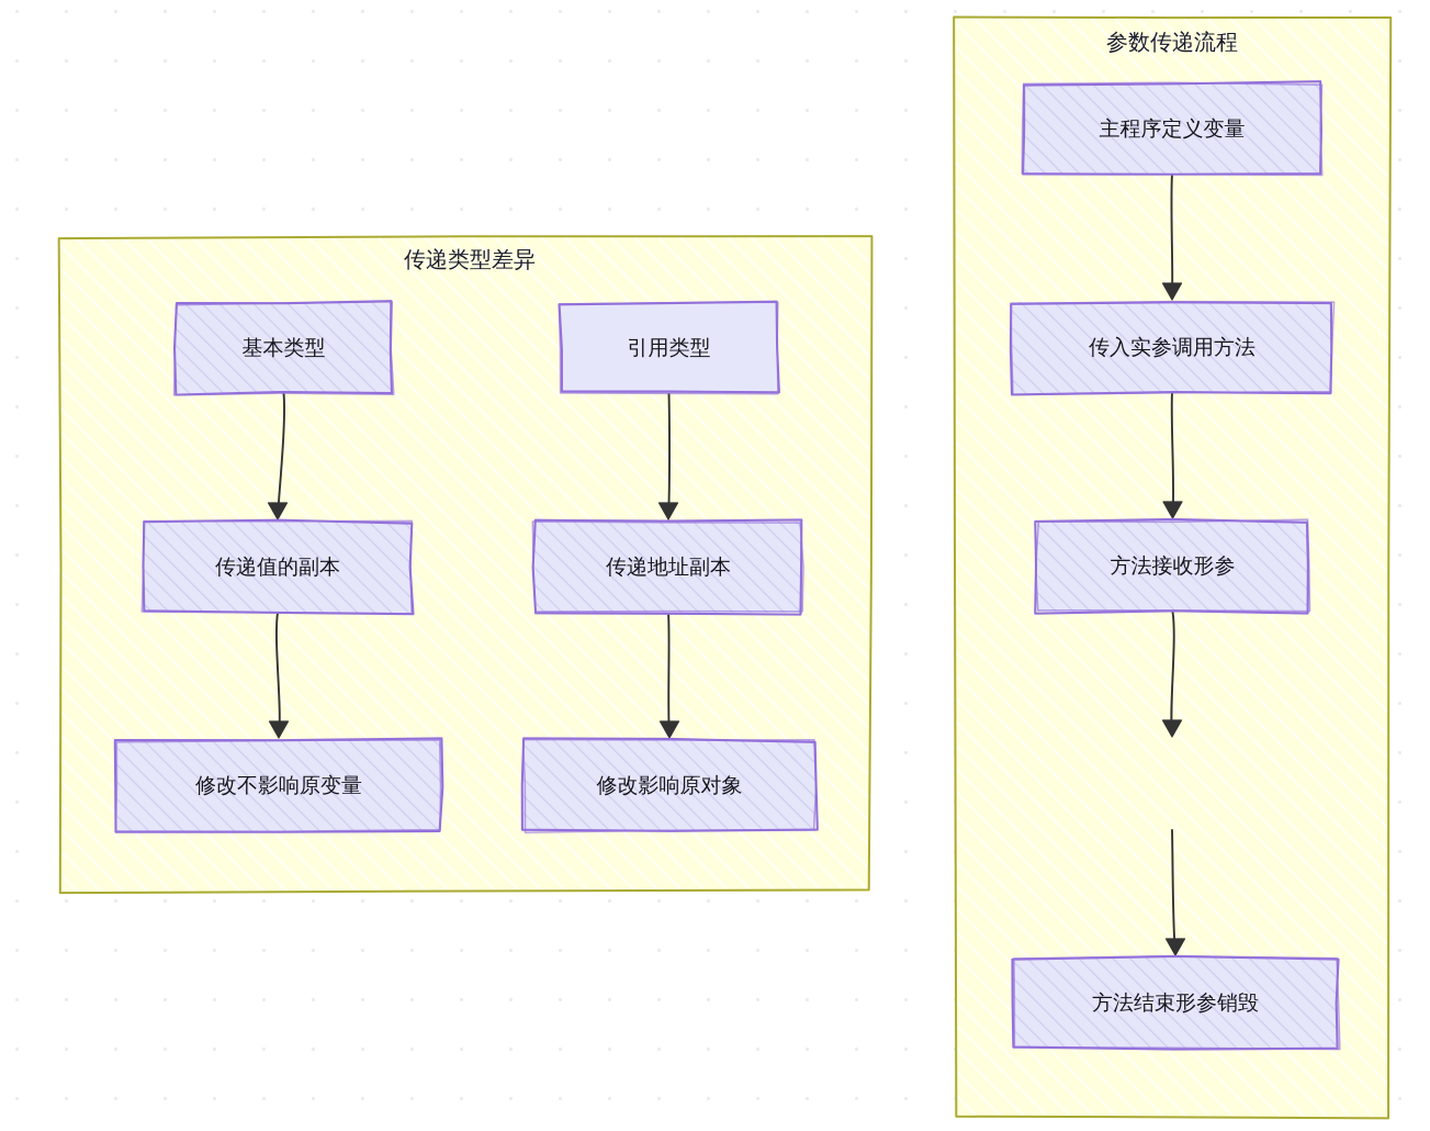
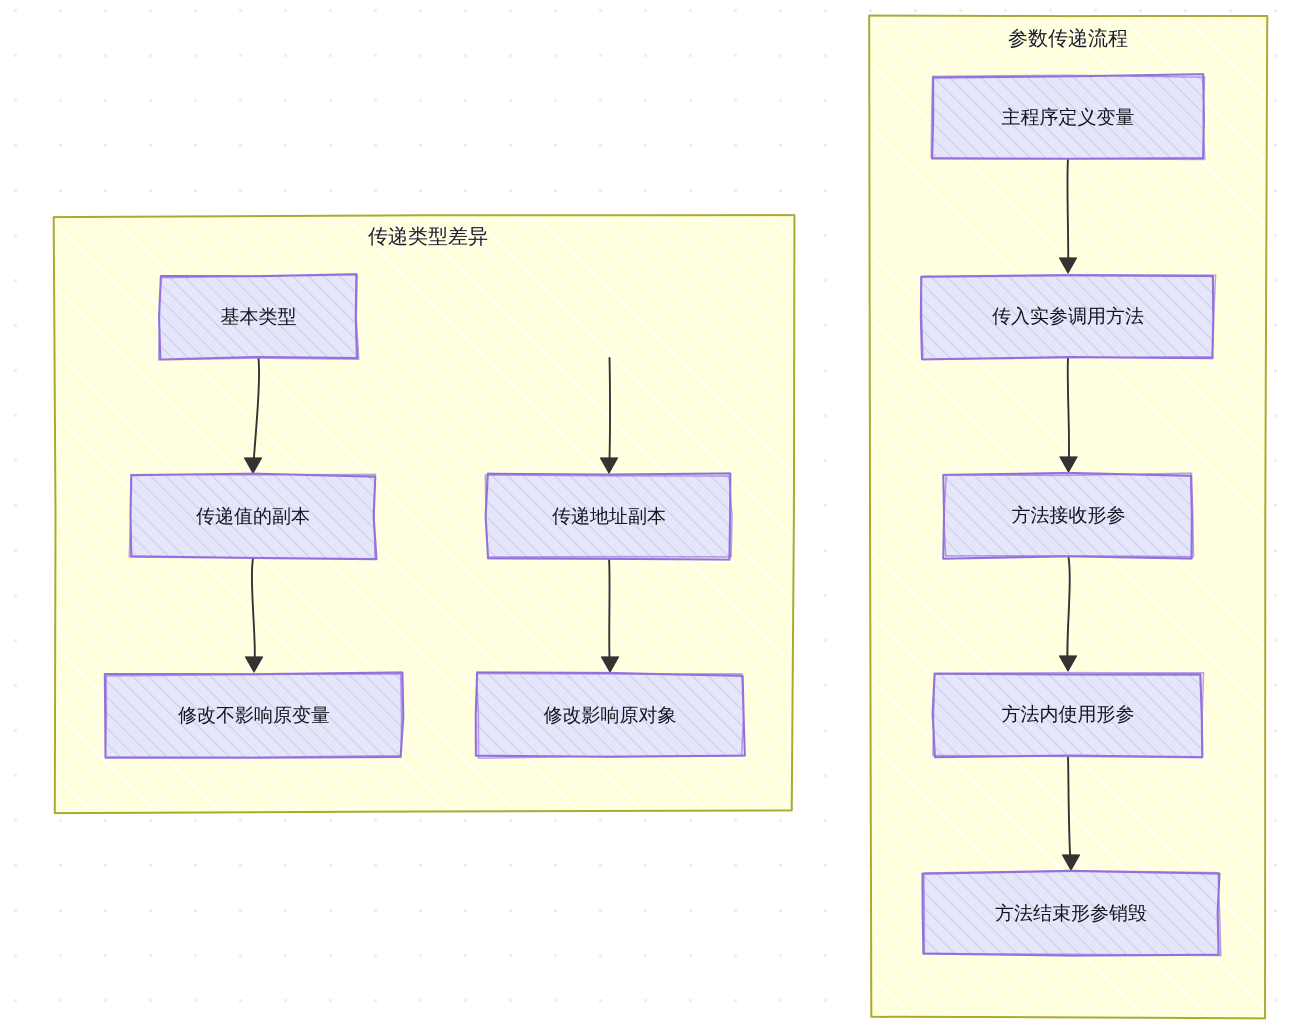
  传递类型差异
  参数传递流程
  基本类型
- 引用类型
  传递值的副本
  传递地址副本
  修改不影响原变量
  修改影响原对象
  主程序定义变量
  传入实参调用方法
  方法接收形参
+ 方法内使用形参
  方法结束形参销毁
